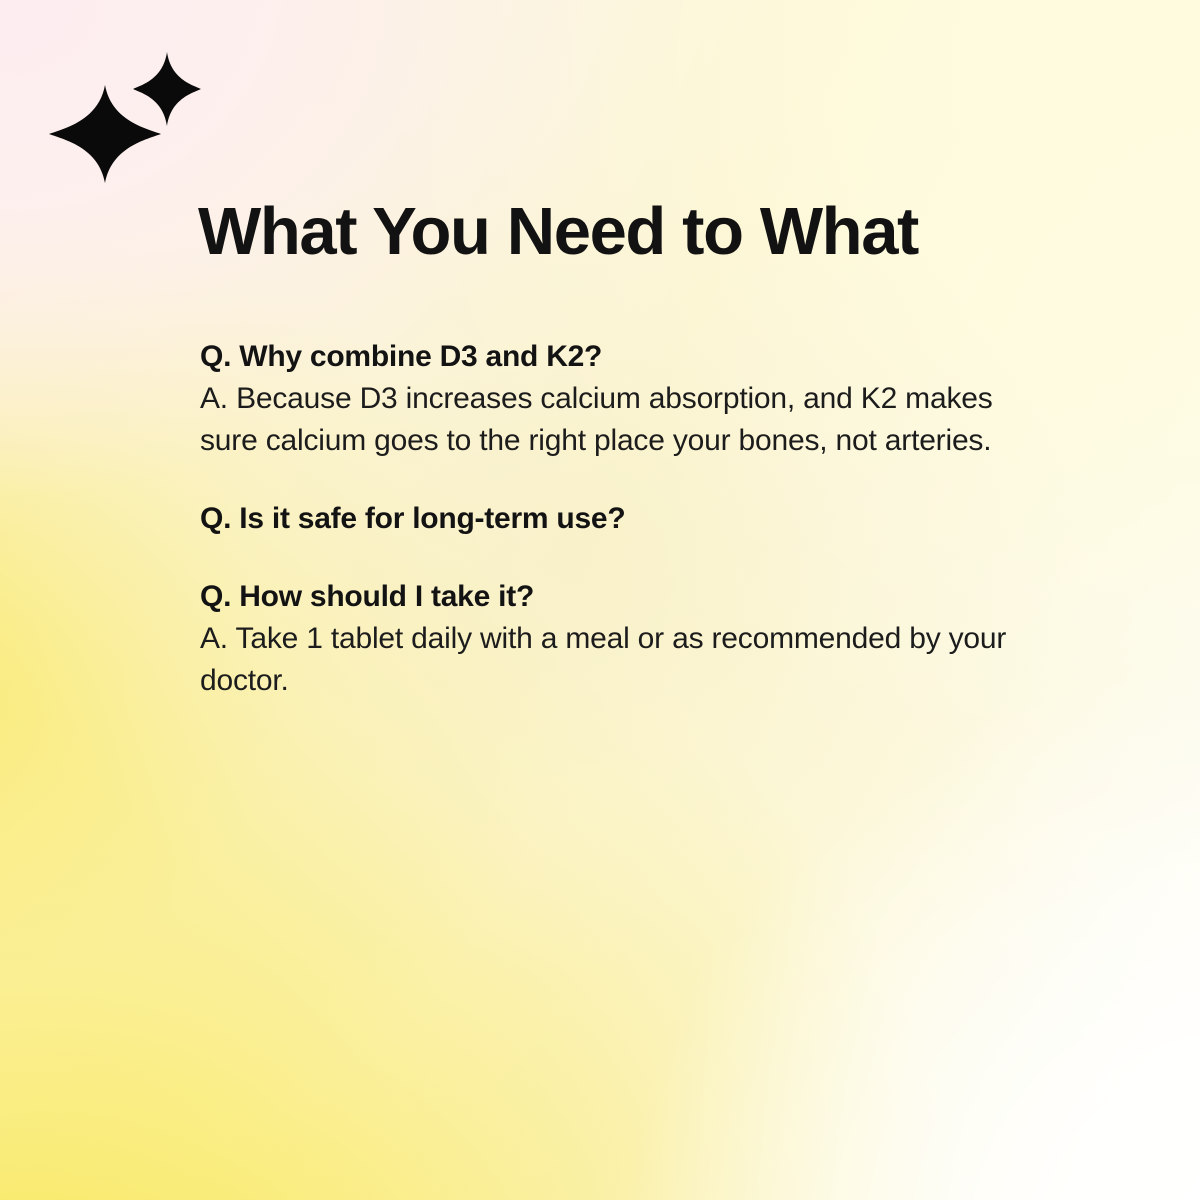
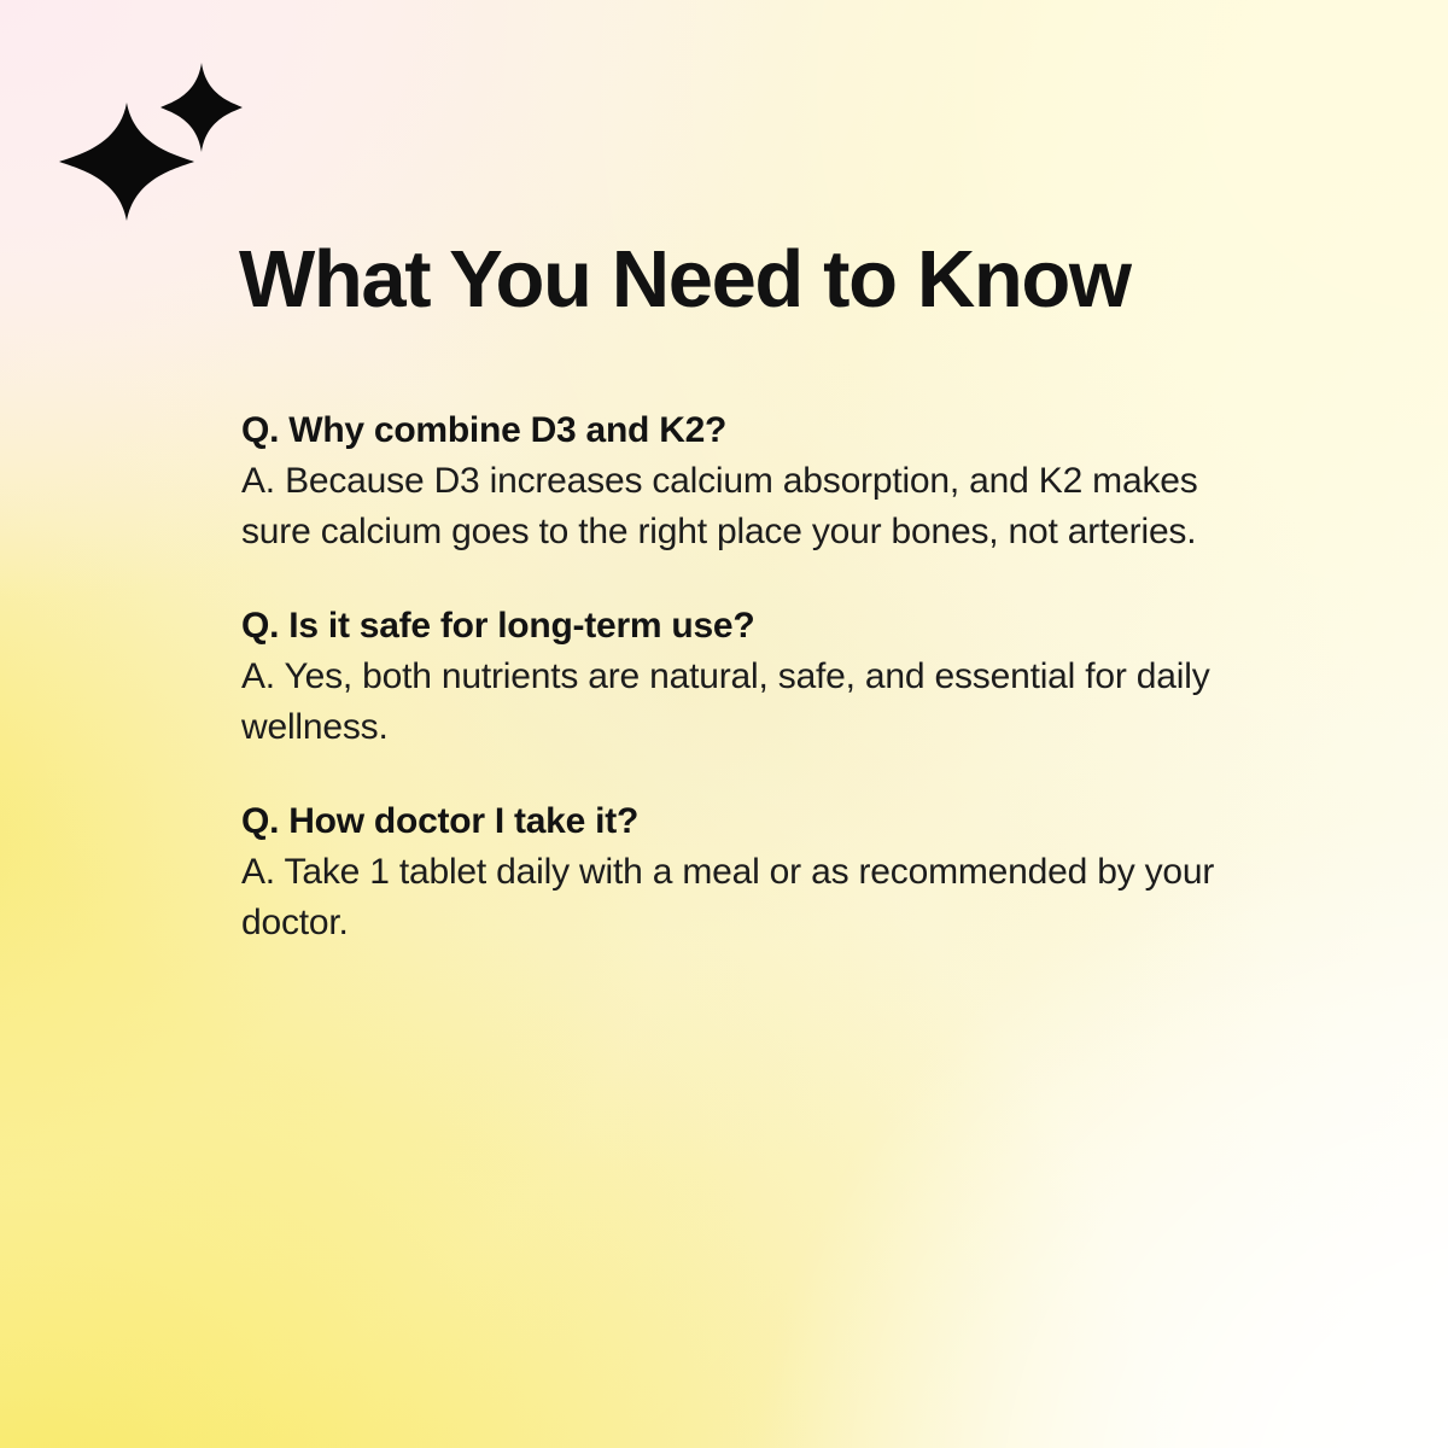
- What You Need to What
+ What You Need to Know
  Q. Why combine D3 and K2?
  A. Because D3 increases calcium absorption, and K2 makes sure calcium goes to the right place your bones, not arteries.
  Q. Is it safe for long-term use?
+ A. Yes, both nutrients are natural, safe, and essential for daily wellness.
- Q. How should I take it?
+ Q. How doctor I take it?
  A. Take 1 tablet daily with a meal or as recommended by your doctor.
